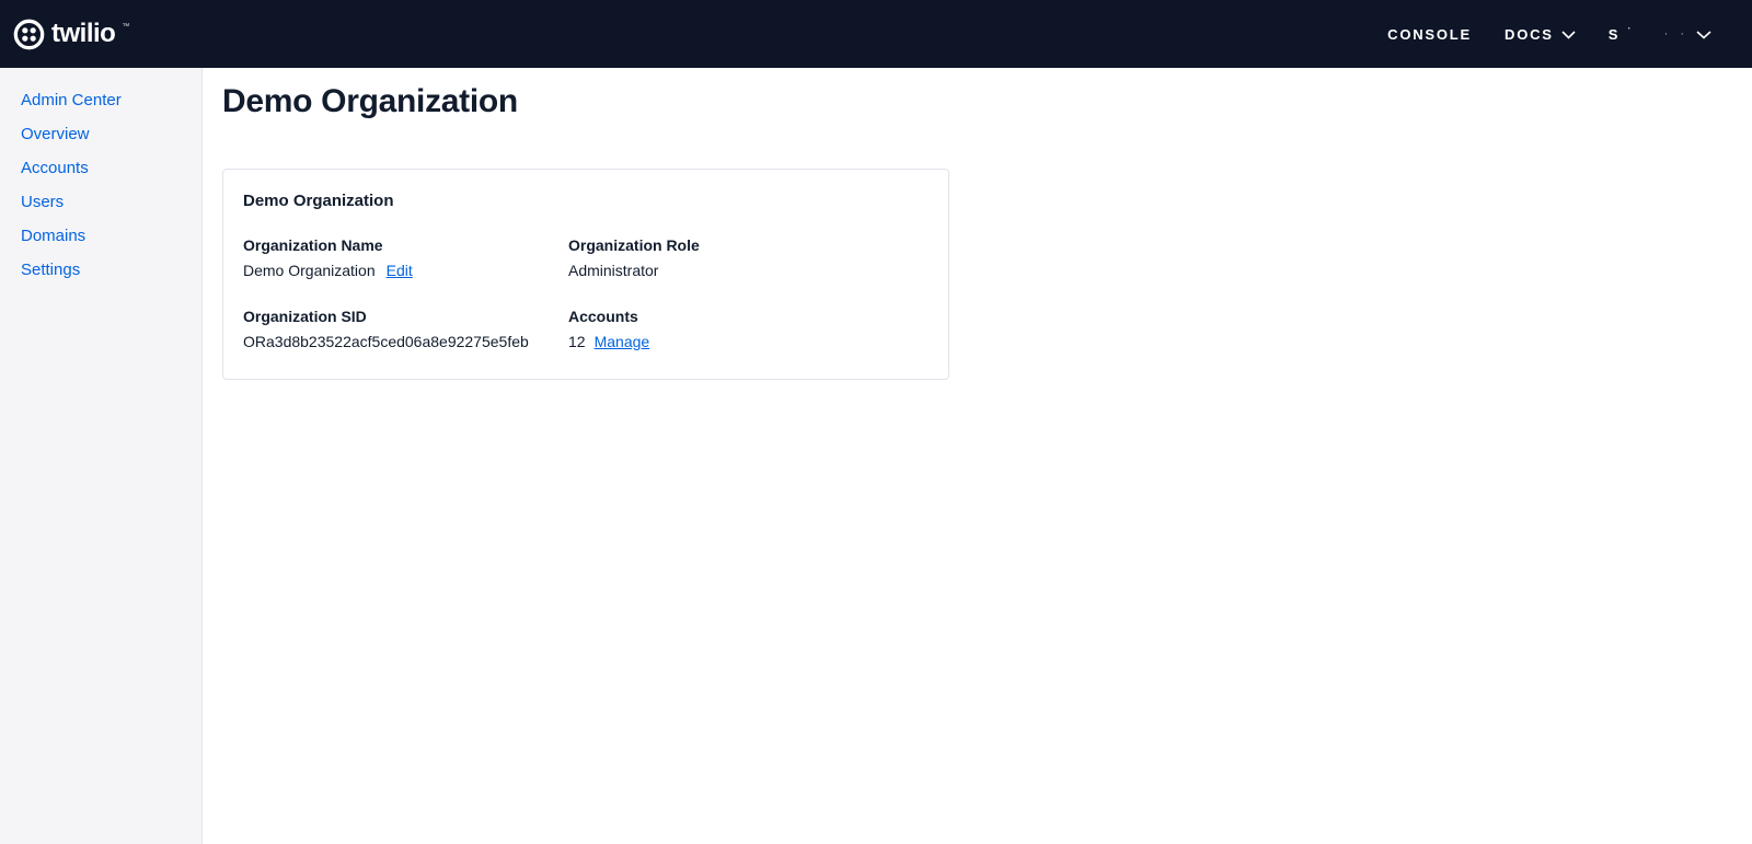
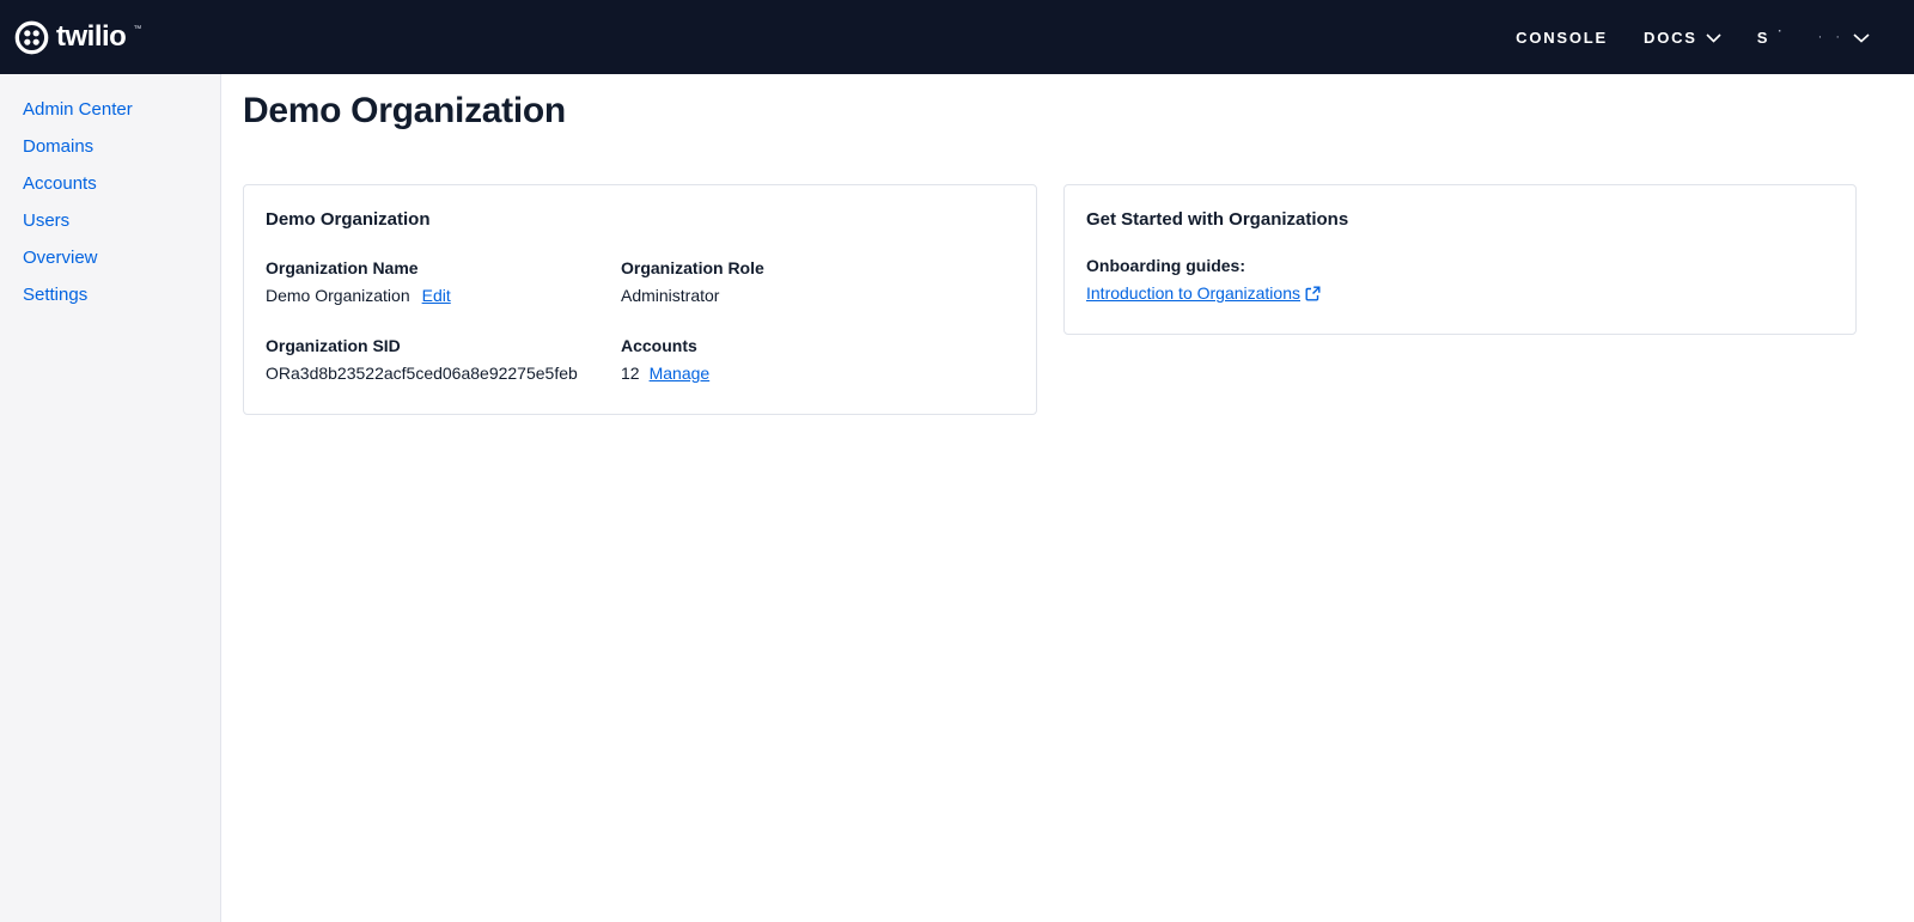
  twilio
  CONSOLE
  DOCS
  S
  ·
  · ·
  Admin Center
- Overview
+ Domains
  Accounts
  Users
- Domains
+ Overview
  Settings
  Demo Organization
  Demo Organization
  Organization Name
  Demo Organization
  Edit
  Organization Role
  Administrator
  Organization SID
  ORa3d8b23522acf5ced06a8e92275e5feb
  Accounts
  12
  Manage
+ Get Started with Organizations
+ Onboarding guides:
+ Introduction to Organizations
